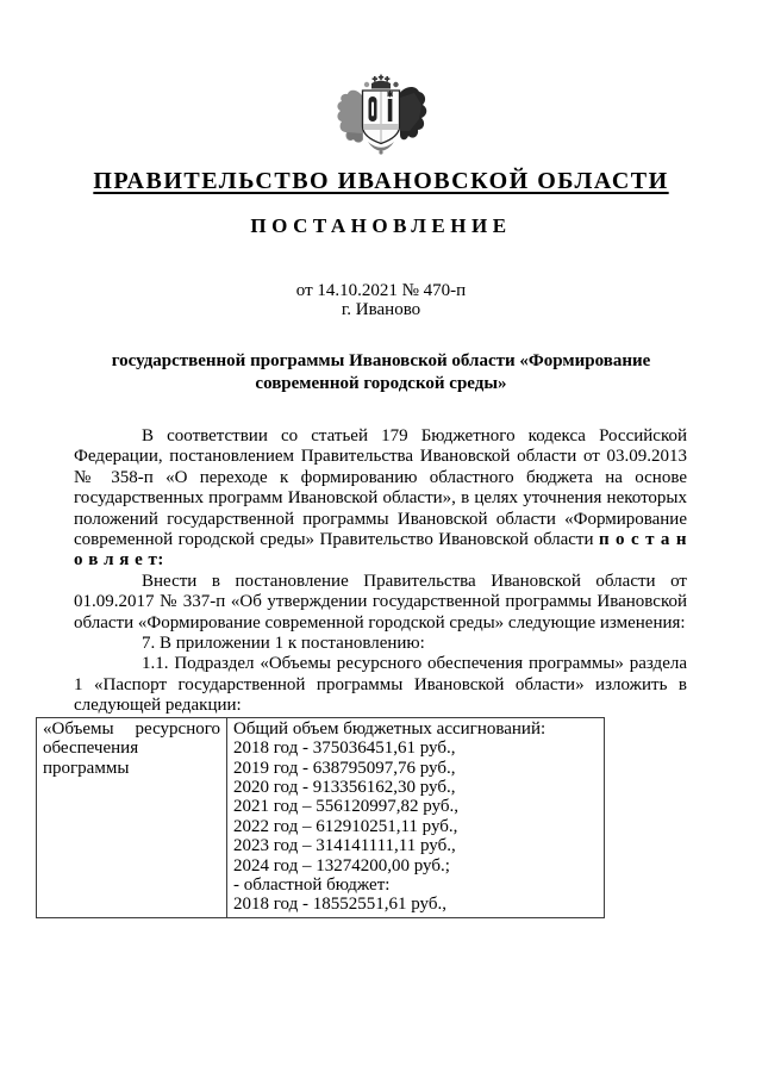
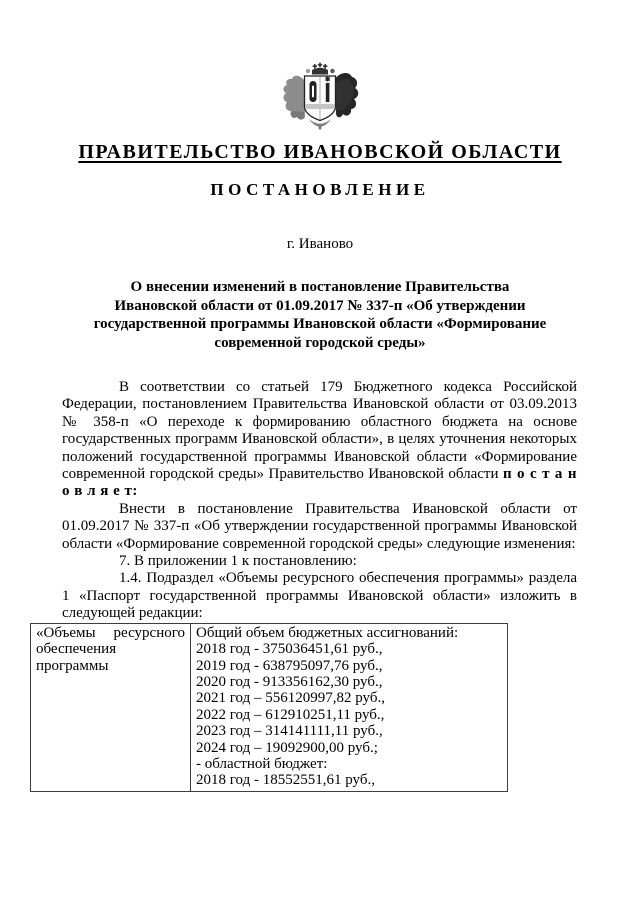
  ПРАВИТЕЛЬСТВО ИВАНОВСКОЙ ОБЛАСТИ
  ПОСТАНОВЛЕНИЕ
- от 14.10.2021 № 470-п
  г. Иваново
+ О внесении изменений в постановление Правительства
+ Ивановской области от 01.09.2017 № 337-п «Об утверждении
  государственной программы Ивановской области «Формирование
  современной городской среды»
  В соответствии со статьей 179 Бюджетного кодекса Российской Федерации, постановлением Правительства Ивановской области от 03.09.2013 № 358-п «О переходе к формированию областного бюджета на основе государственных программ Ивановской области», в целях уточнения некоторых положений государственной программы Ивановской области «Формирование современной городской среды» Правительство Ивановской области п о с т а н о в л я е т:
  Внести в постановление Правительства Ивановской области от 01.09.2017 № 337-п «Об утверждении государственной программы Ивановской области «Формирование современной городской среды» следующие изменения:
  7. В приложении 1 к постановлению:
- 1.1. Подраздел «Объемы ресурсного обеспечения программы» раздела 1 «Паспорт государственной программы Ивановской области» изложить в следующей редакции:
+ 1.4. Подраздел «Объемы ресурсного обеспечения программы» раздела 1 «Паспорт государственной программы Ивановской области» изложить в следующей редакции:
- «Объемы ресурсного обеспечения программы	Общий объем бюджетных ассигнований:2018 год - 375036451,61 руб.,2019 год - 638795097,76 руб.,2020 год - 913356162,30 руб.,2021 год – 556120997,82 руб.,2022 год – 612910251,11 руб.,2023 год – 314141111,11 руб.,2024 год – 13274200,00 руб.;- областной бюджет:2018 год - 18552551,61 руб.,
+ «Объемы ресурсного обеспечения программы	Общий объем бюджетных ассигнований:2018 год - 375036451,61 руб.,2019 год - 638795097,76 руб.,2020 год - 913356162,30 руб.,2021 год – 556120997,82 руб.,2022 год – 612910251,11 руб.,2023 год – 314141111,11 руб.,2024 год – 19092900,00 руб.;- областной бюджет:2018 год - 18552551,61 руб.,
